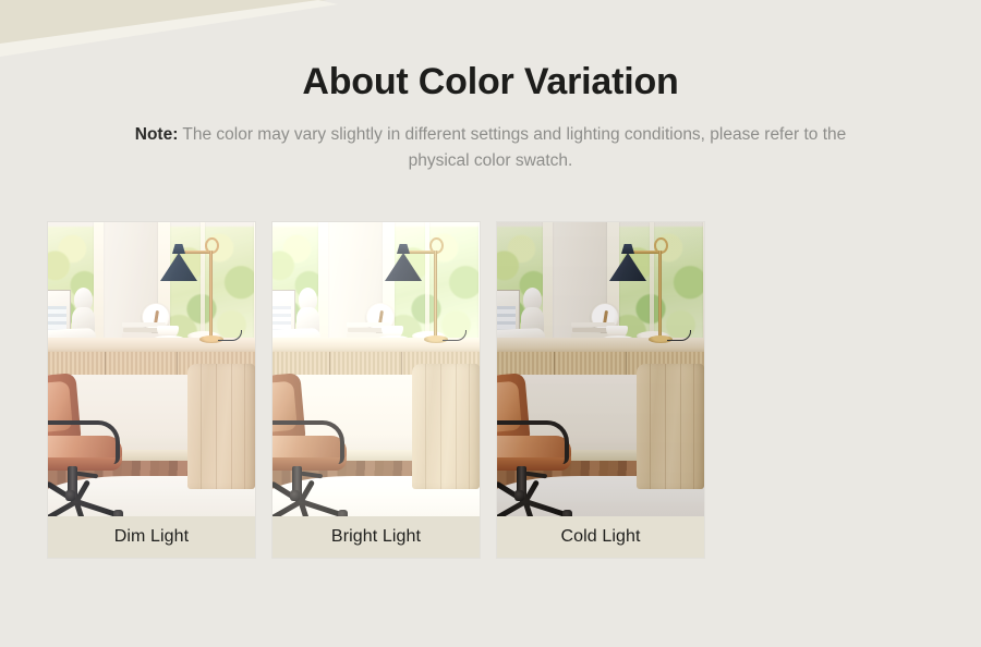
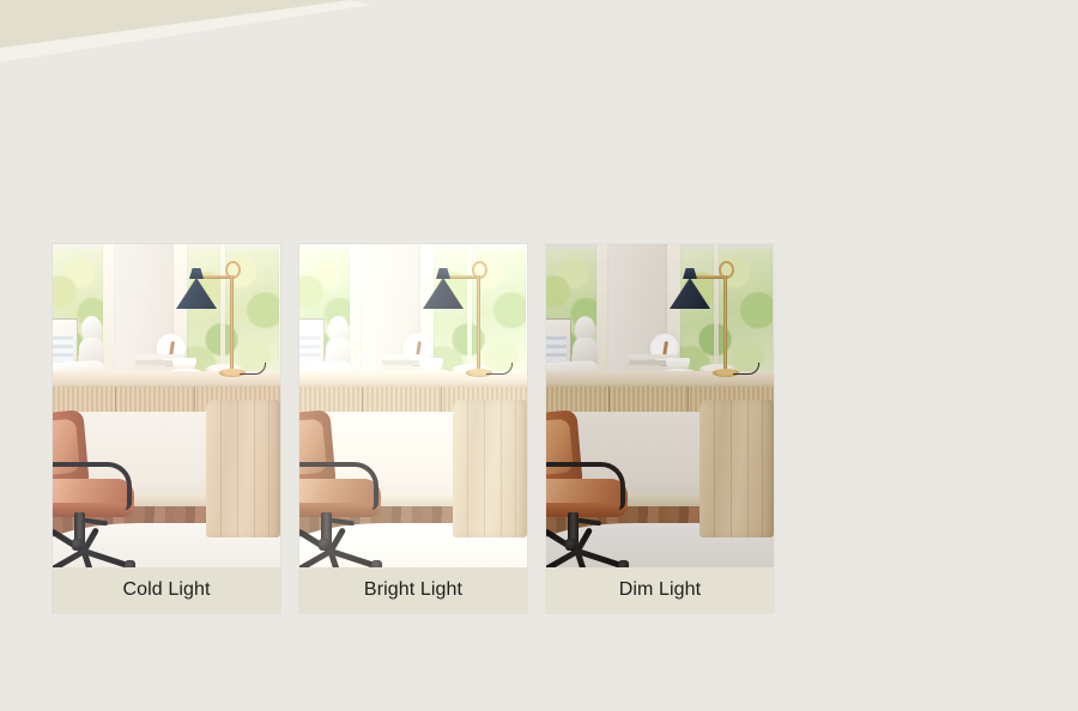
- About Color Variation
- Note: The color may vary slightly in different settings and lighting conditions, please refer to the physical color swatch.
- Dim Light
+ Cold Light
  Bright Light
- Cold Light
+ Dim Light
